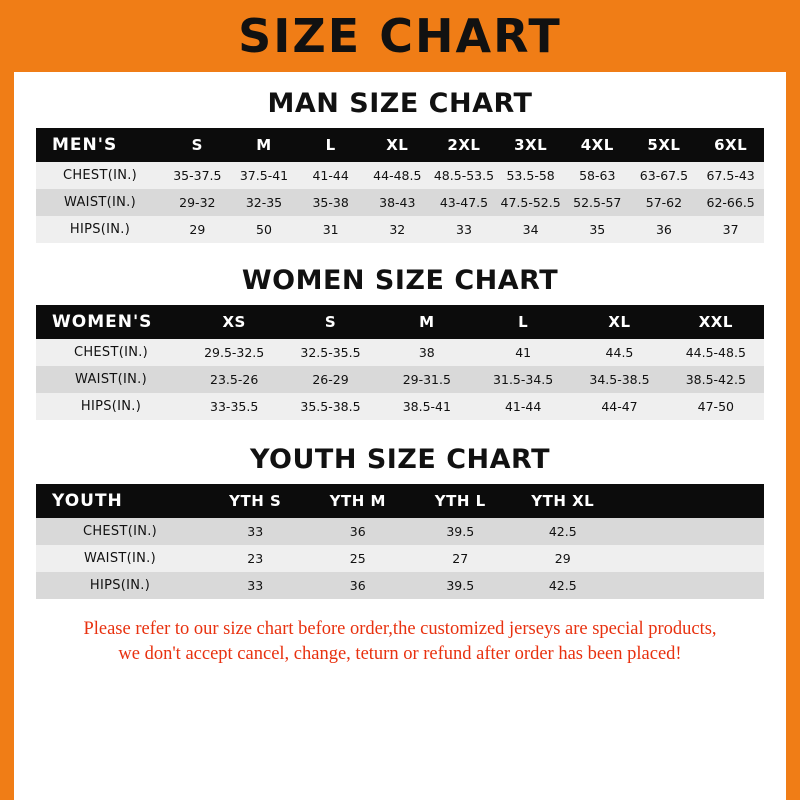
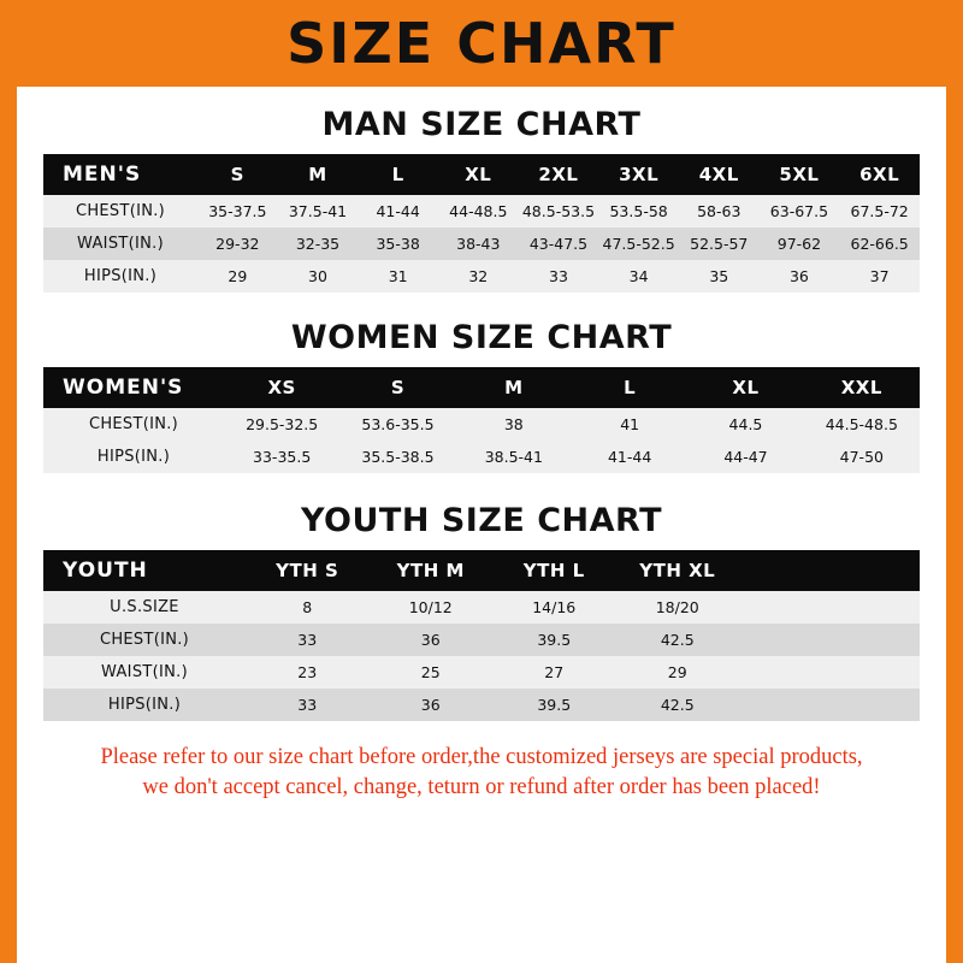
  SIZE CHART
  MAN SIZE CHART
  MEN'S	S	M	L	XL	2XL	3XL	4XL	5XL	6XL
- CHEST(IN.)	35-37.5	37.5-41	41-44	44-48.5	48.5-53.5	53.5-58	58-63	63-67.5	67.5-43
+ CHEST(IN.)	35-37.5	37.5-41	41-44	44-48.5	48.5-53.5	53.5-58	58-63	63-67.5	67.5-72
- WAIST(IN.)	29-32	32-35	35-38	38-43	43-47.5	47.5-52.5	52.5-57	57-62	62-66.5
+ WAIST(IN.)	29-32	32-35	35-38	38-43	43-47.5	47.5-52.5	52.5-57	97-62	62-66.5
- HIPS(IN.)	29	50	31	32	33	34	35	36	37
+ HIPS(IN.)	29	30	31	32	33	34	35	36	37
  WOMEN SIZE CHART
  WOMEN'S	XS	S	M	L	XL	XXL
- CHEST(IN.)	29.5-32.5	32.5-35.5	38	41	44.5	44.5-48.5
+ CHEST(IN.)	29.5-32.5	53.6-35.5	38	41	44.5	44.5-48.5
- WAIST(IN.)	23.5-26	26-29	29-31.5	31.5-34.5	34.5-38.5	38.5-42.5
  HIPS(IN.)	33-35.5	35.5-38.5	38.5-41	41-44	44-47	47-50
  YOUTH SIZE CHART
  YOUTH	YTH S	YTH M	YTH L	YTH XL
+ U.S.SIZE	8	10/12	14/16	18/20
  CHEST(IN.)	33	36	39.5	42.5
  WAIST(IN.)	23	25	27	29
  HIPS(IN.)	33	36	39.5	42.5
  Please refer to our size chart before order,the customized jerseys are special products,
  we don't accept cancel, change, teturn or refund after order has been placed!
